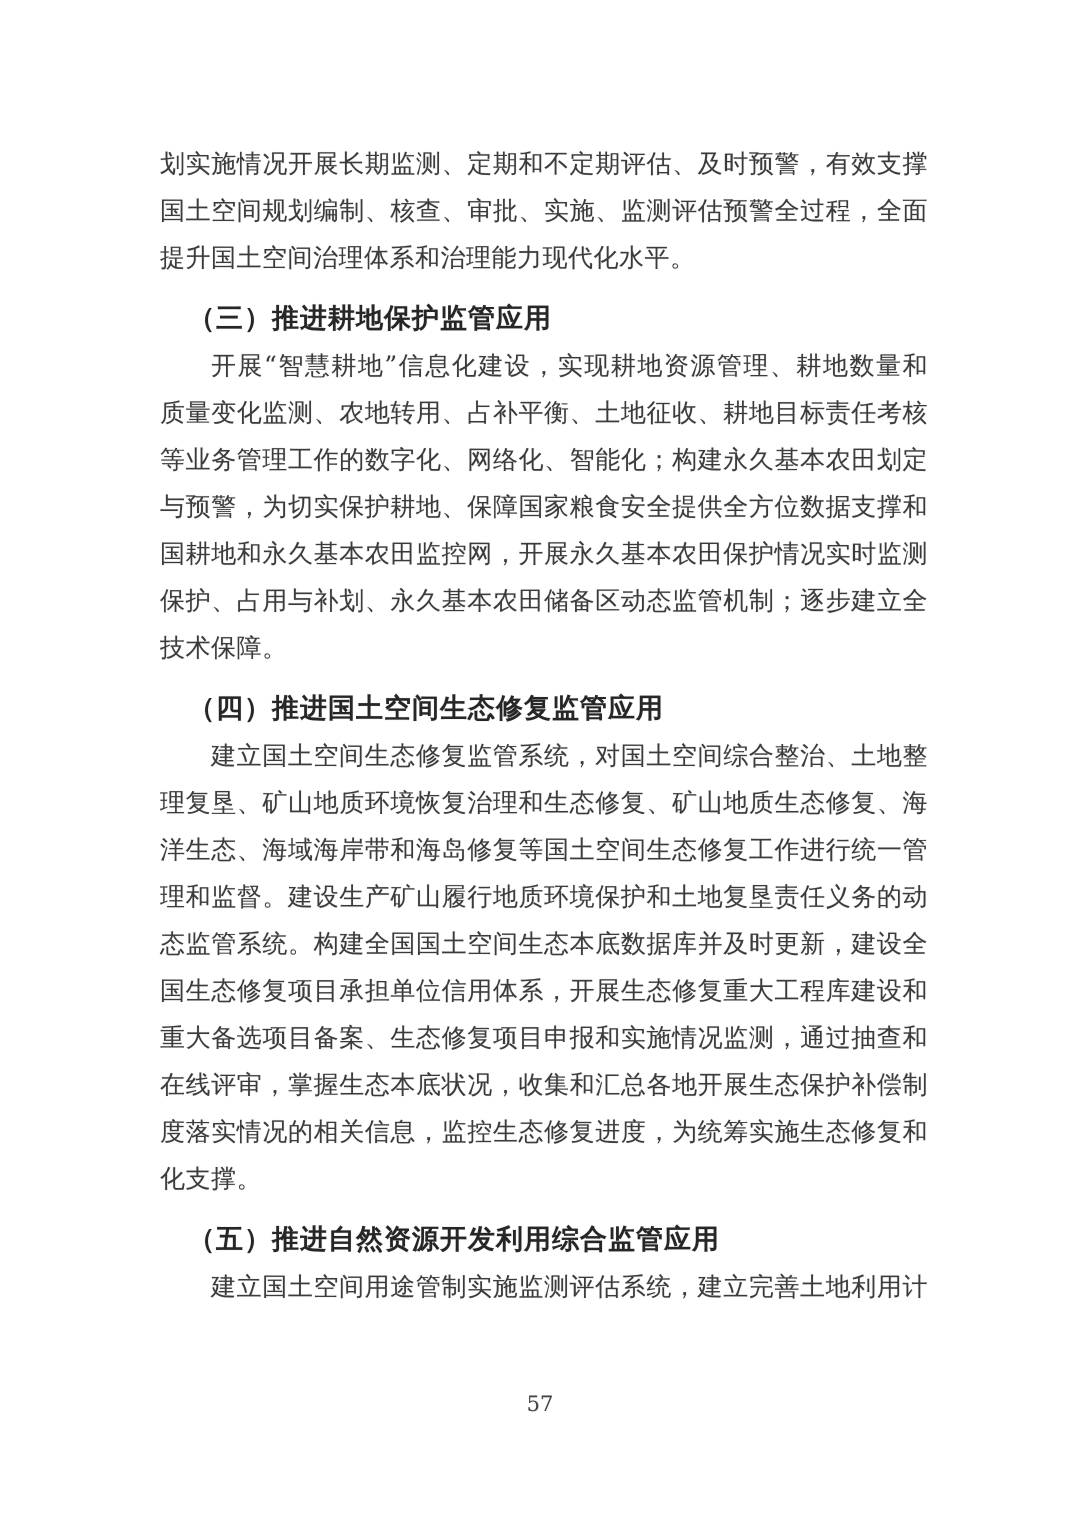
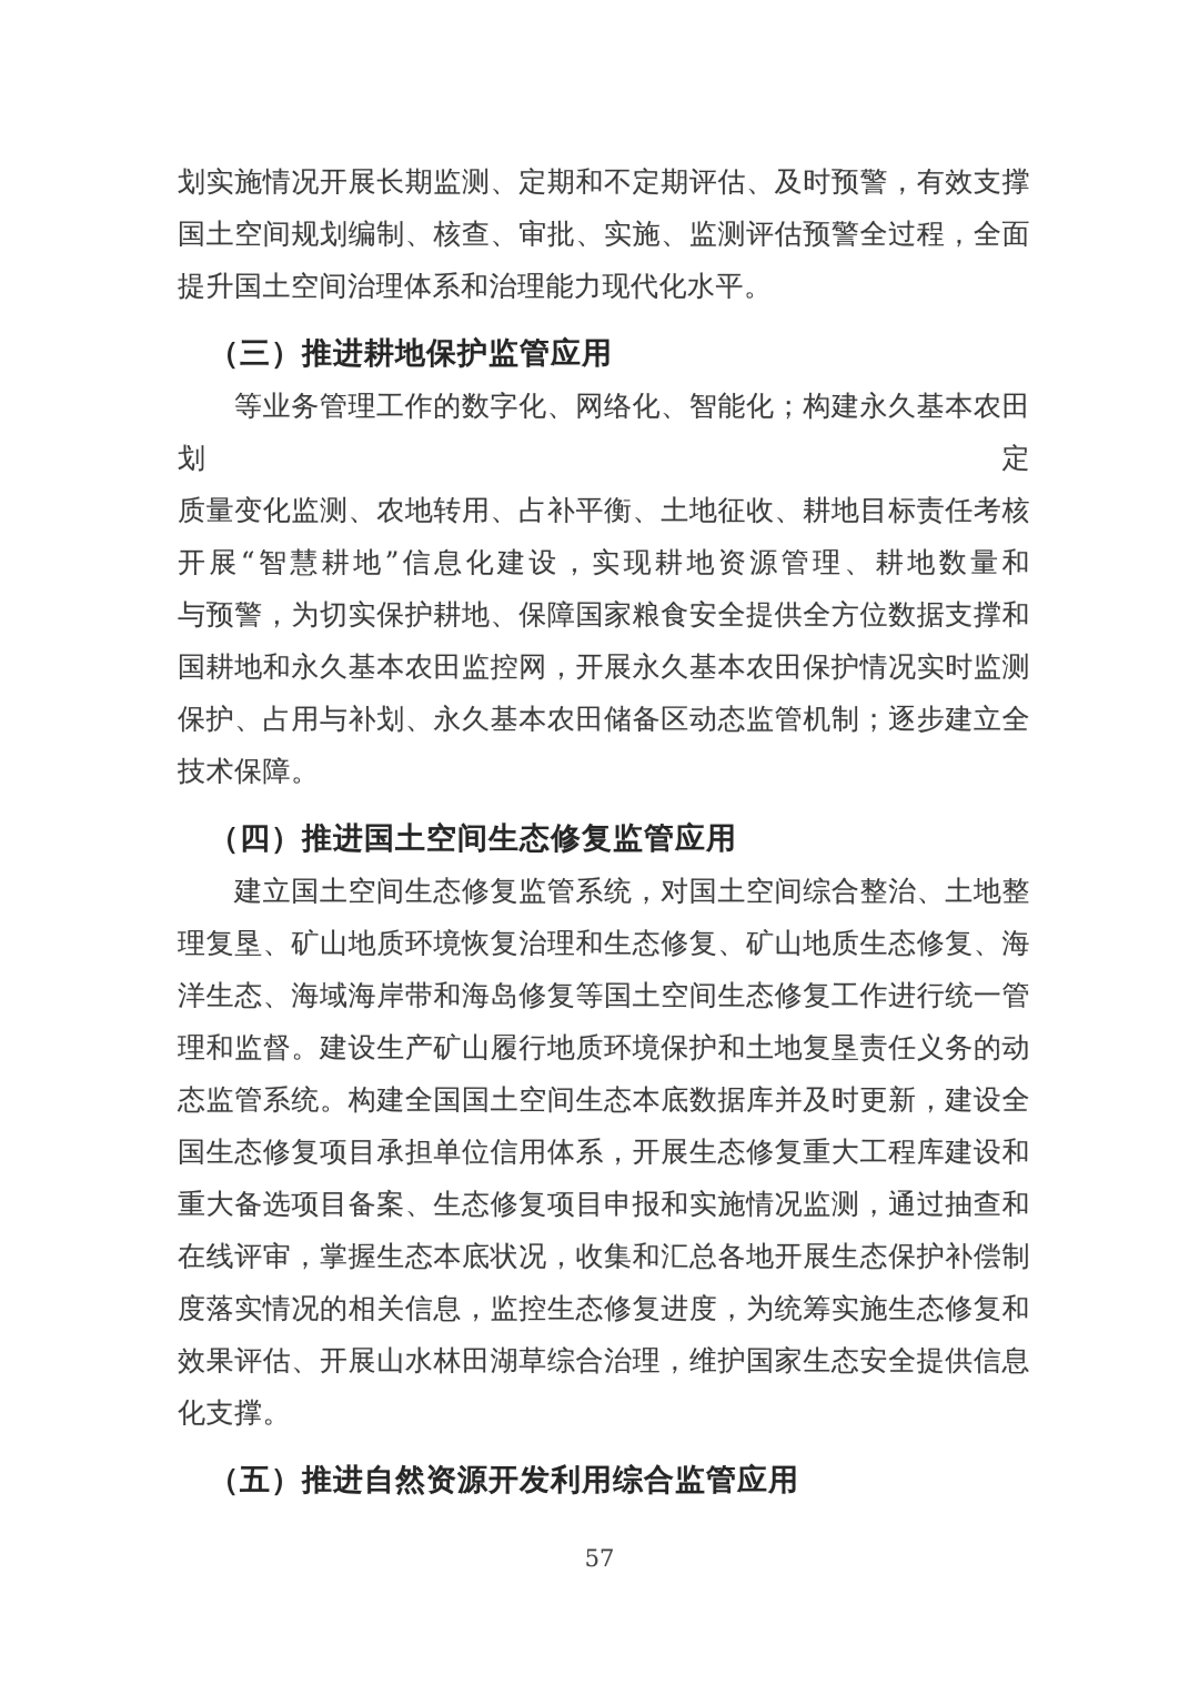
  划实施情况开展长期监测、定期和不定期评估、及时预警，有效支撑
  国土空间规划编制、核查、审批、实施、监测评估预警全过程，全面
  提升国土空间治理体系和治理能力现代化水平。
  （三）推进耕地保护监管应用
- 开展“智慧耕地”信息化建设，实现耕地资源管理、耕地数量和
+ 等业务管理工作的数字化、网络化、智能化；构建永久基本农田划定
  质量变化监测、农地转用、占补平衡、土地征收、耕地目标责任考核
- 等业务管理工作的数字化、网络化、智能化；构建永久基本农田划定
+ 开展“智慧耕地”信息化建设，实现耕地资源管理、耕地数量和
  与预警，为切实保护耕地、保障国家粮食安全提供全方位数据支撑和
  国耕地和永久基本农田监控网，开展永久基本农田保护情况实时监测
  保护、占用与补划、永久基本农田储备区动态监管机制；逐步建立全
  技术保障。
  （四）推进国土空间生态修复监管应用
  建立国土空间生态修复监管系统，对国土空间综合整治、土地整
  理复垦、矿山地质环境恢复治理和生态修复、矿山地质生态修复、海
  洋生态、海域海岸带和海岛修复等国土空间生态修复工作进行统一管
  理和监督。建设生产矿山履行地质环境保护和土地复垦责任义务的动
  态监管系统。构建全国国土空间生态本底数据库并及时更新，建设全
  国生态修复项目承担单位信用体系，开展生态修复重大工程库建设和
  重大备选项目备案、生态修复项目申报和实施情况监测，通过抽查和
  在线评审，掌握生态本底状况，收集和汇总各地开展生态保护补偿制
  度落实情况的相关信息，监控生态修复进度，为统筹实施生态修复和
+ 效果评估、开展山水林田湖草综合治理，维护国家生态安全提供信息
  化支撑。
  （五）推进自然资源开发利用综合监管应用
- 建立国土空间用途管制实施监测评估系统，建立完善土地利用计
  57
